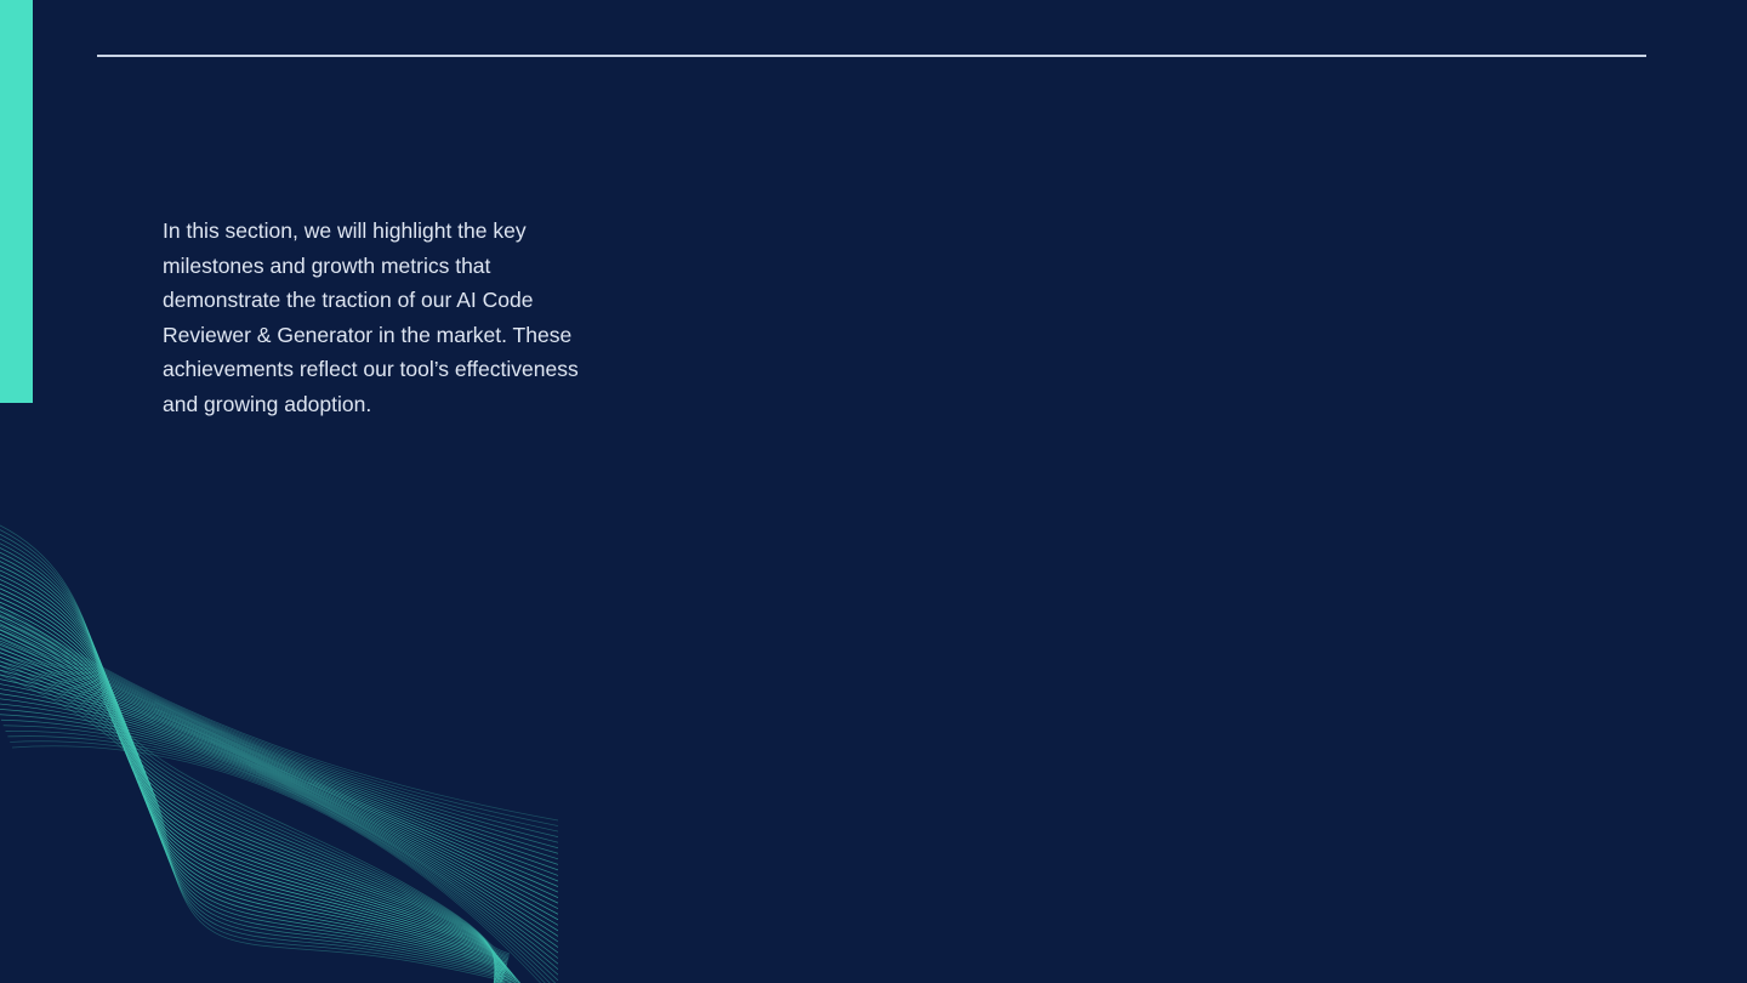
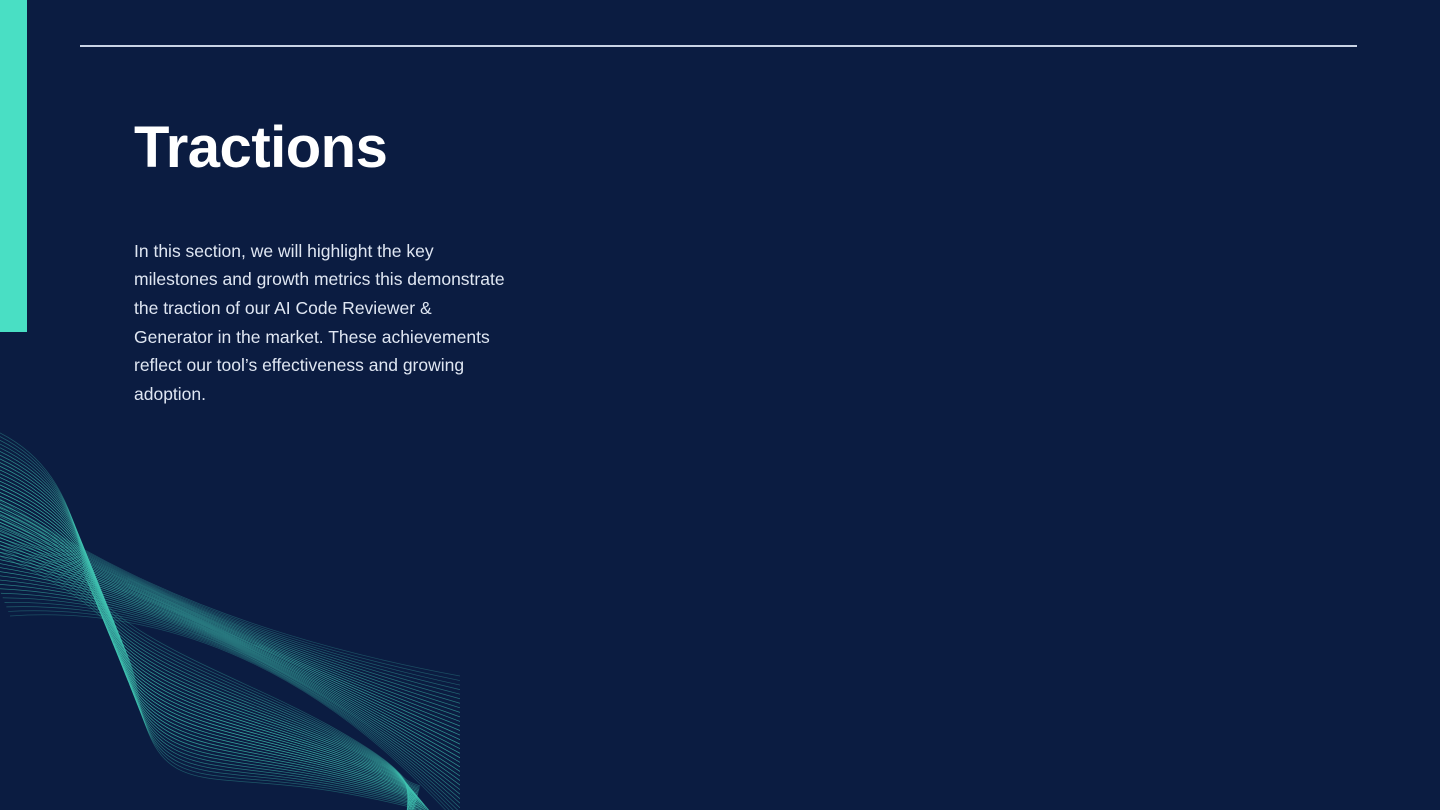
+ Tractions
- In this section, we will highlight the key milestones and growth metrics that demonstrate the traction of our AI Code Reviewer & Generator in the market. These achievements reflect our tool’s effectiveness and growing adoption.
+ In this section, we will highlight the key milestones and growth metrics this demonstrate the traction of our AI Code Reviewer & Generator in the market. These achievements reflect our tool’s effectiveness and growing adoption.
